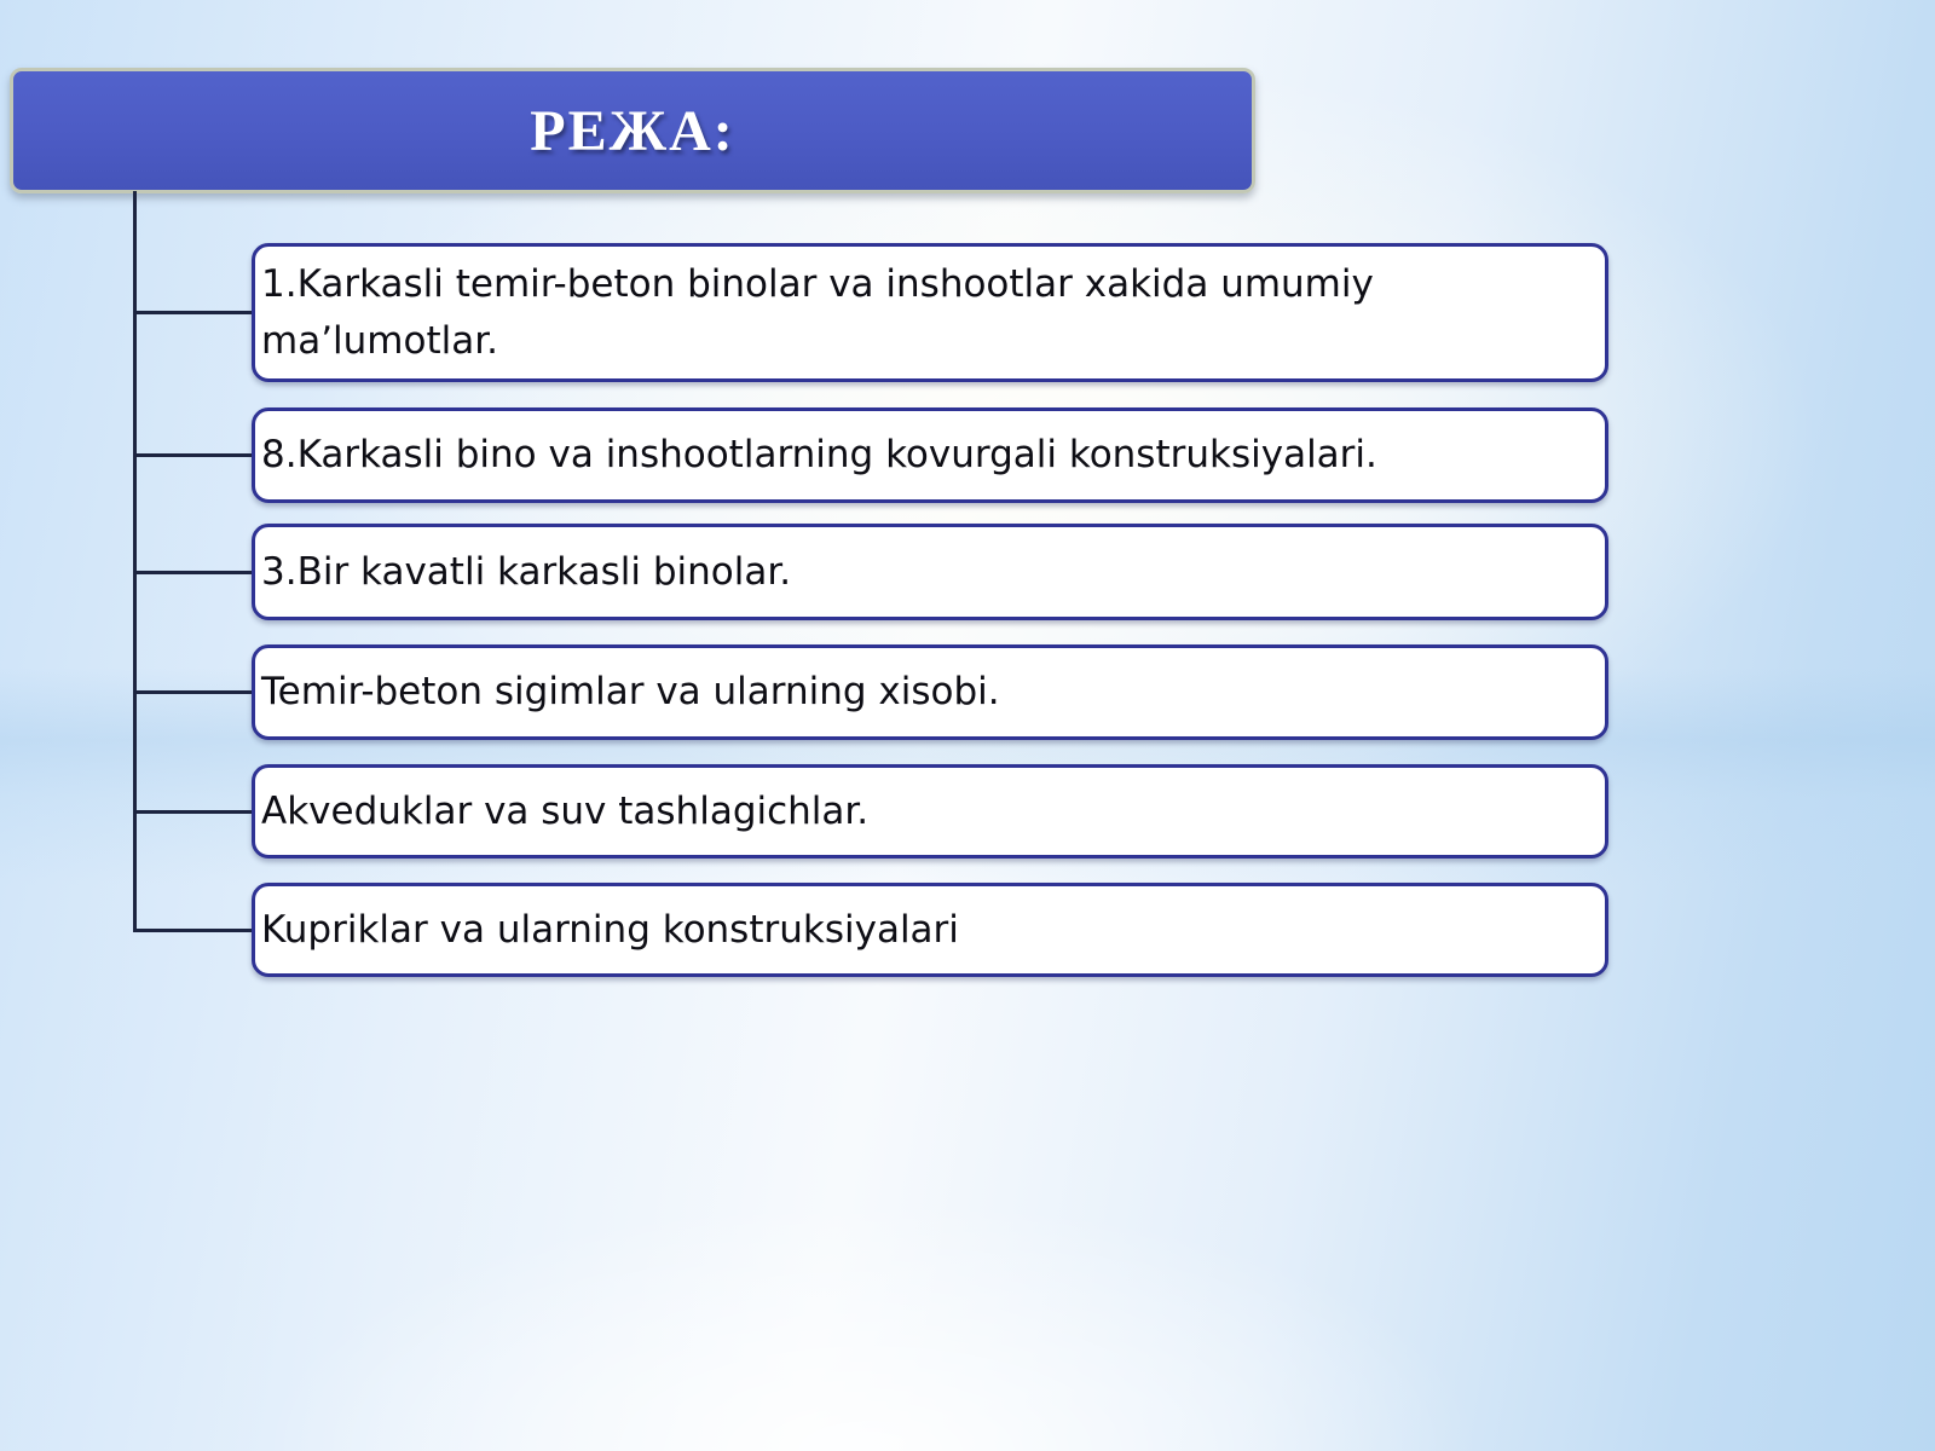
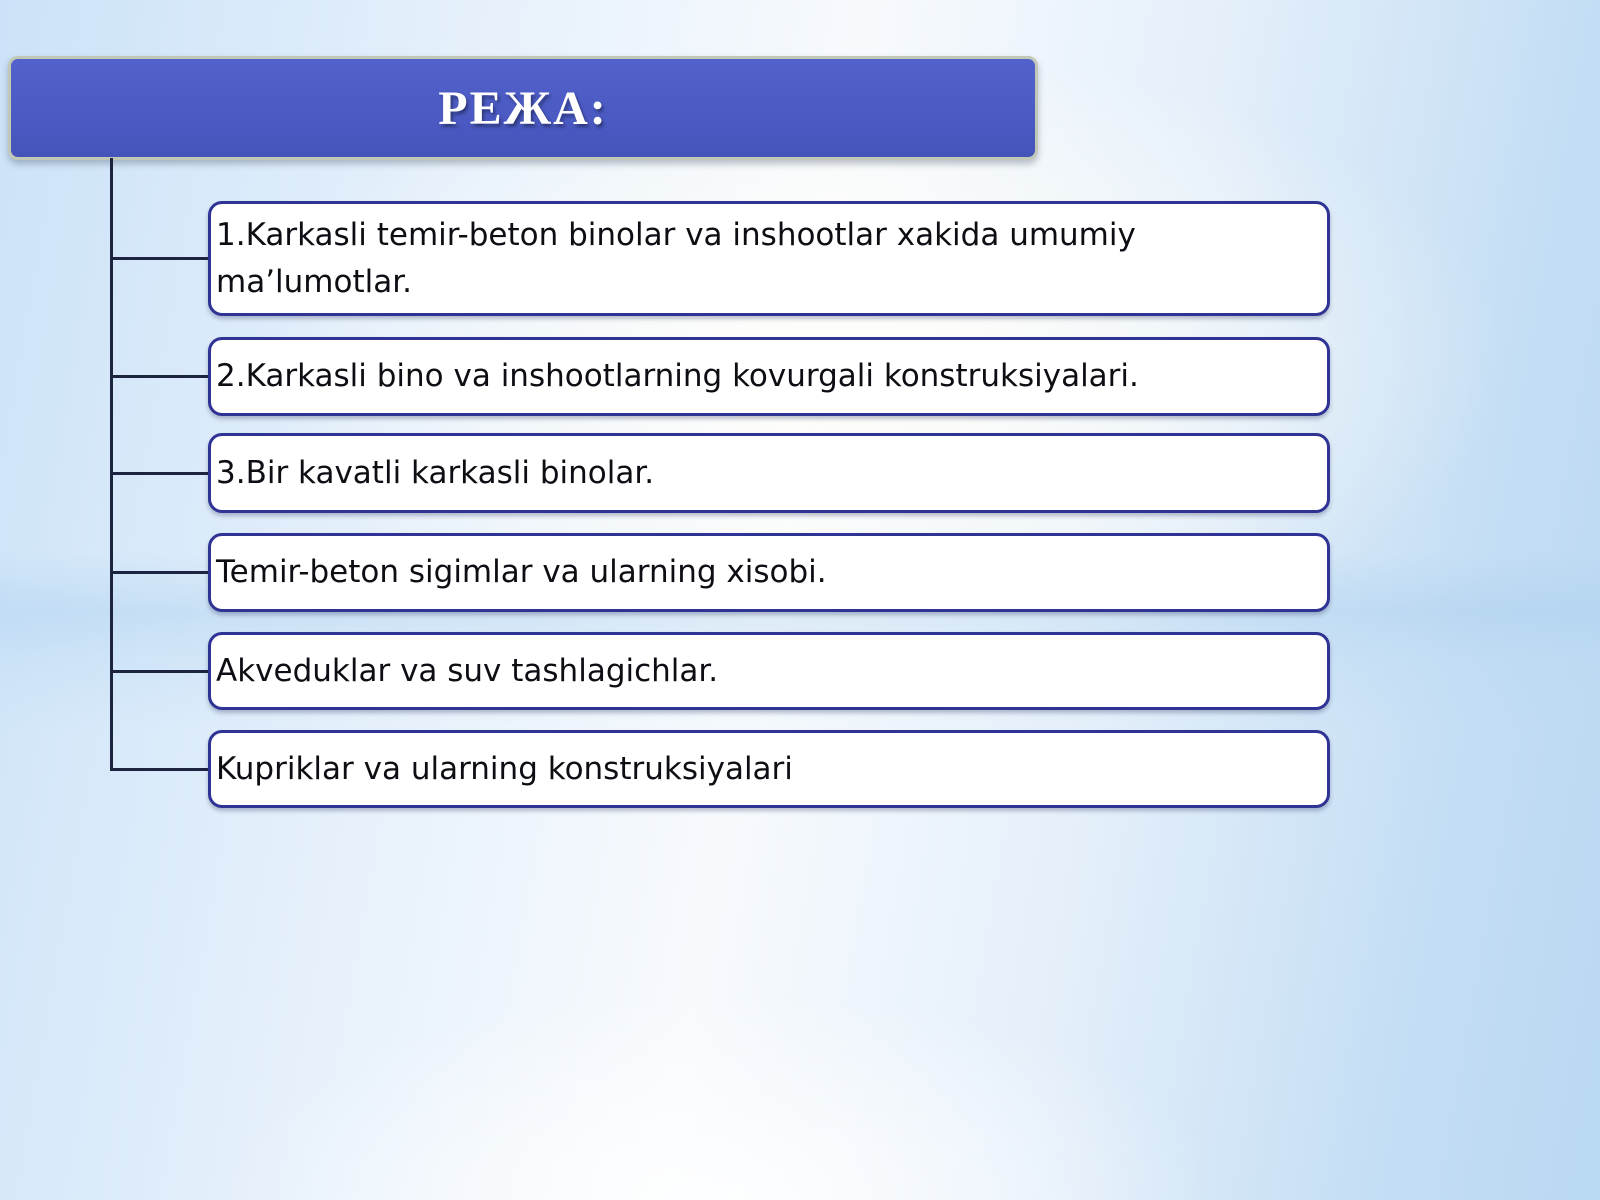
  РЕЖА:
  1.Karkasli temir-beton binolar va inshootlar xakida umumiy ma’lumotlar.
- 8.Karkasli bino va inshootlarning kovurgali konstruksiyalari.
+ 2.Karkasli bino va inshootlarning kovurgali konstruksiyalari.
  3.Bir kavatli karkasli binolar.
  Temir-beton sigimlar va ularning xisobi.
  Akveduklar va suv tashlagichlar.
  Kupriklar va ularning konstruksiyalari
